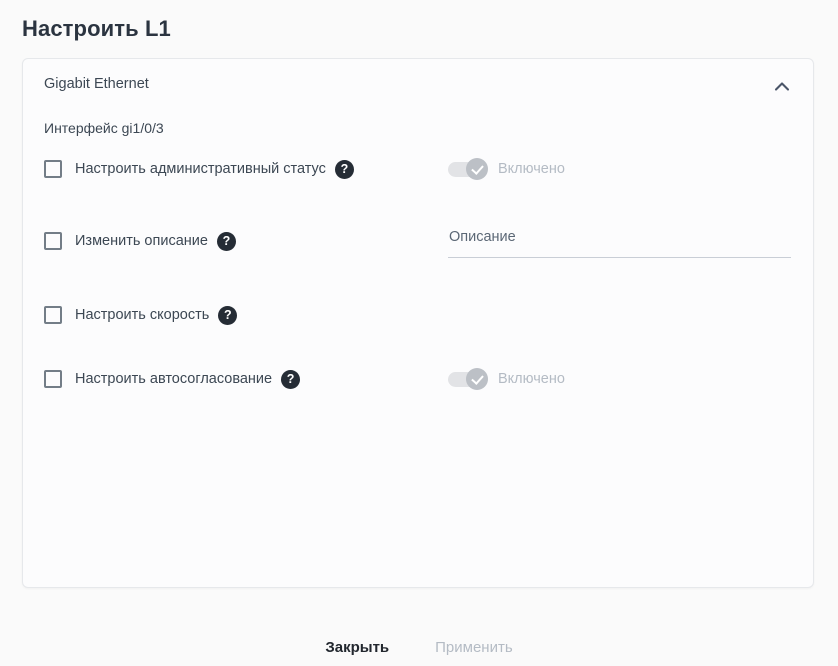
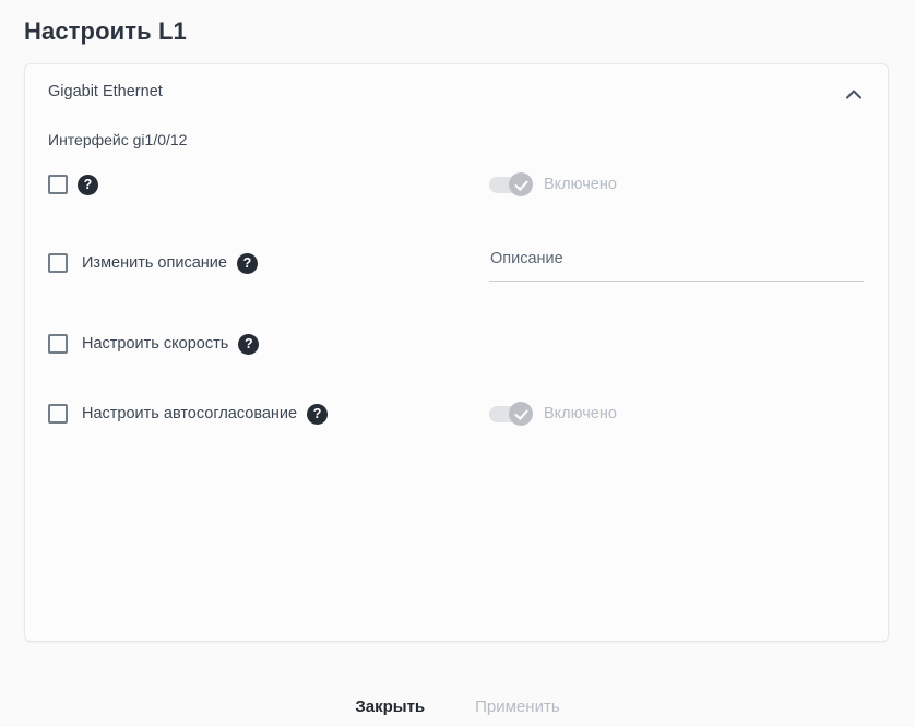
  Настроить L1
  Gigabit Ethernet
- Интерфейс gi1/0/3
+ Интерфейс gi1/0/12
- Настроить административный статус
  ?
  Включено
  Изменить описание
  ?
  Описание
  Настроить скорость
  ?
  Настроить автосогласование
  ?
  Включено
  Закрыть
  Применить
